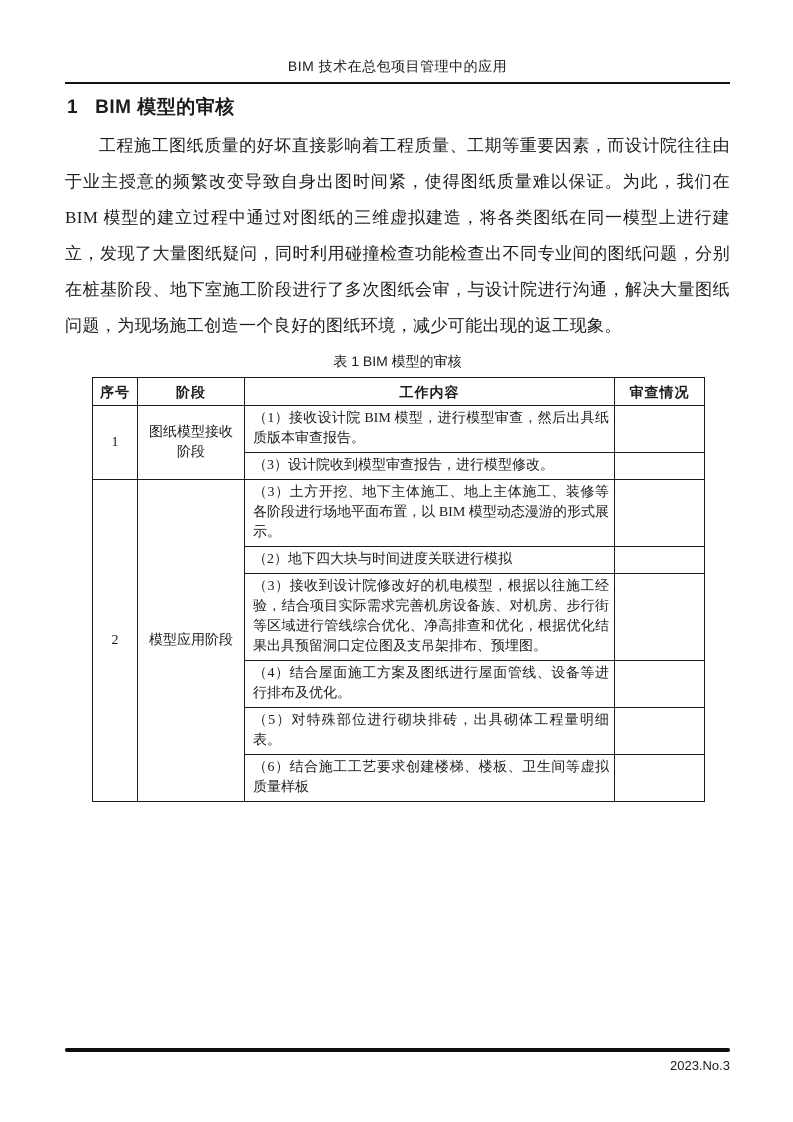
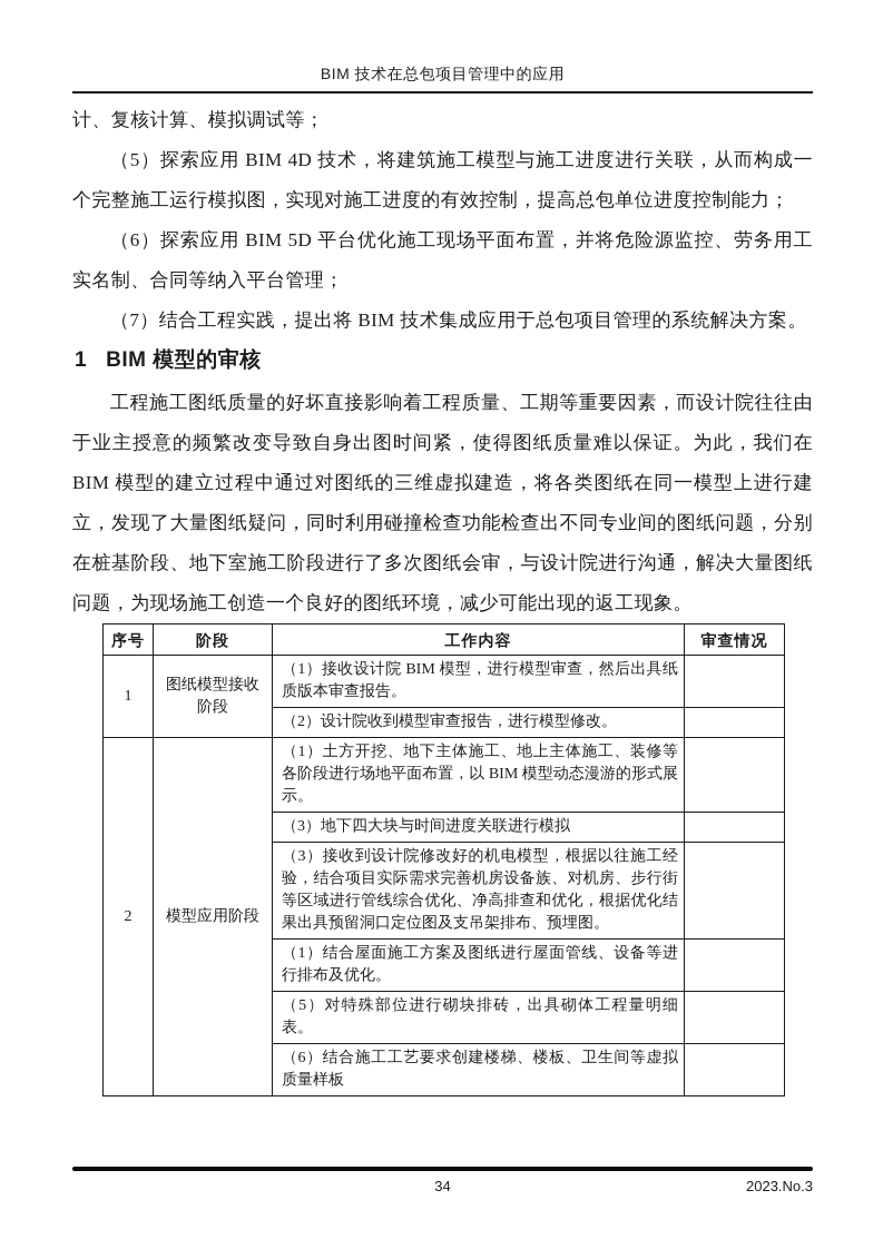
  BIM 技术在总包项目管理中的应用
+ 计、复核计算、模拟调试等；
+ （5）探索应用 BIM 4D 技术，将建筑施工模型与施工进度进行关联，从而构成一个完整施工运行模拟图，实现对施工进度的有效控制，提高总包单位进度控制能力；
+ （6）探索应用 BIM 5D 平台优化施工现场平面布置，并将危险源监控、劳务用工实名制、合同等纳入平台管理；
+ （7）结合工程实践，提出将 BIM 技术集成应用于总包项目管理的系统解决方案。
  1 BIM 模型的审核
  工程施工图纸质量的好坏直接影响着工程质量、工期等重要因素，而设计院往往由于业主授意的频繁改变导致自身出图时间紧，使得图纸质量难以保证。为此，我们在 BIM 模型的建立过程中通过对图纸的三维虚拟建造，将各类图纸在同一模型上进行建立，发现了大量图纸疑问，同时利用碰撞检查功能检查出不同专业间的图纸问题，分别在桩基阶段、地下室施工阶段进行了多次图纸会审，与设计院进行沟通，解决大量图纸问题，为现场施工创造一个良好的图纸环境，减少可能出现的返工现象。
- 表 1 BIM 模型的审核
  序号	阶段	工作内容	审查情况
  1	图纸模型接收阶段	（1）接收设计院 BIM 模型，进行模型审查，然后出具纸质版本审查报告。
- （3）设计院收到模型审查报告，进行模型修改。
+ （2）设计院收到模型审查报告，进行模型修改。
- 2	模型应用阶段	（3）土方开挖、地下主体施工、地上主体施工、装修等各阶段进行场地平面布置，以 BIM 模型动态漫游的形式展示。
+ 2	模型应用阶段	（1）土方开挖、地下主体施工、地上主体施工、装修等各阶段进行场地平面布置，以 BIM 模型动态漫游的形式展示。
- （2）地下四大块与时间进度关联进行模拟
+ （3）地下四大块与时间进度关联进行模拟
  （3）接收到设计院修改好的机电模型，根据以往施工经验，结合项目实际需求完善机房设备族、对机房、步行街等区域进行管线综合优化、净高排查和优化，根据优化结果出具预留洞口定位图及支吊架排布、预埋图。
- （4）结合屋面施工方案及图纸进行屋面管线、设备等进行排布及优化。
+ （1）结合屋面施工方案及图纸进行屋面管线、设备等进行排布及优化。
  （5）对特殊部位进行砌块排砖，出具砌体工程量明细表。
  （6）结合施工工艺要求创建楼梯、楼板、卫生间等虚拟质量样板
+ 34
  2023.No.3
